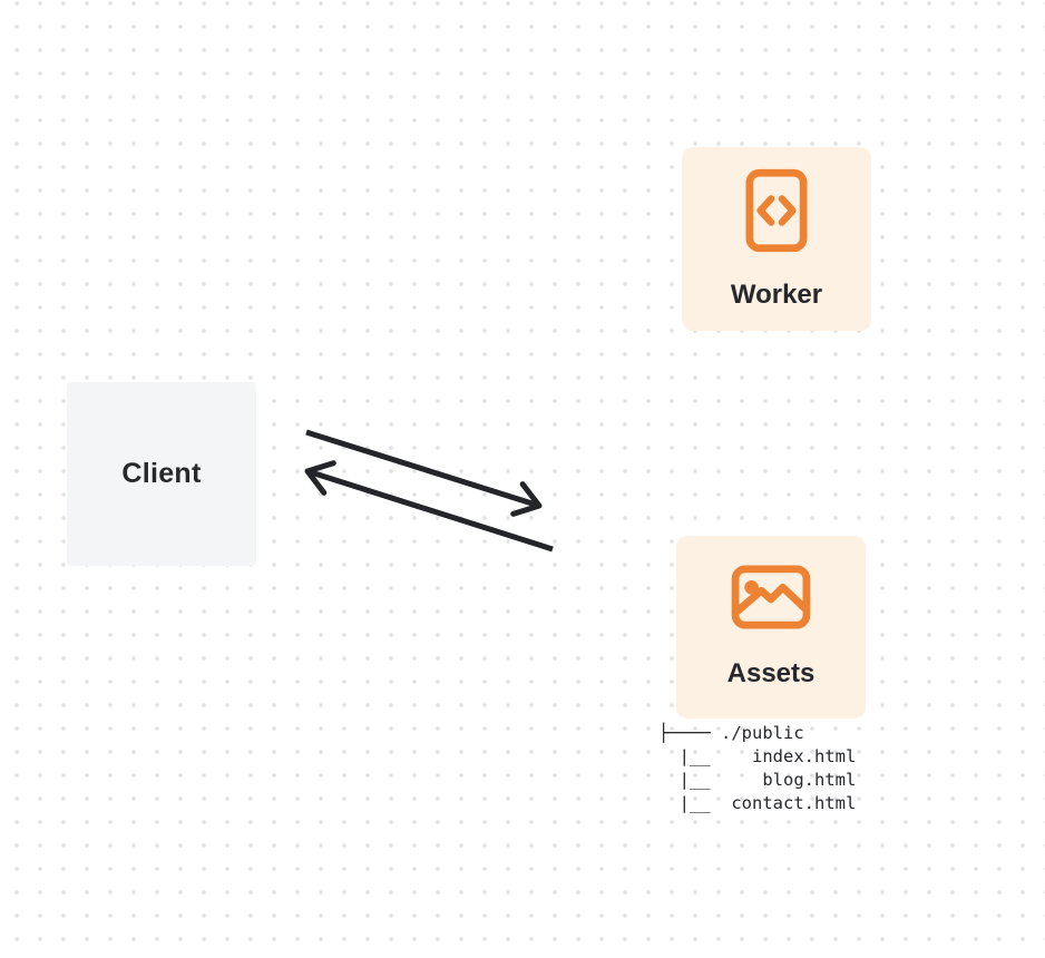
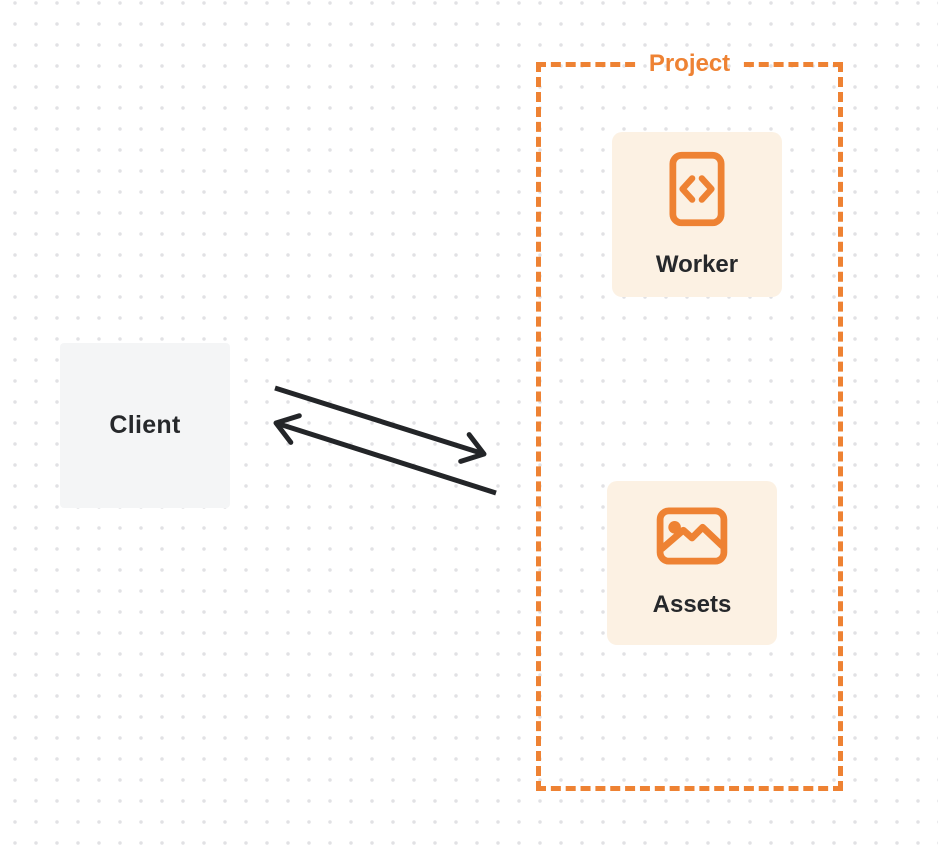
  Client
+ Project
  Worker
  Assets
- ├──── ./public
- |__ index.html
- |__ blog.html
- |__ contact.html
